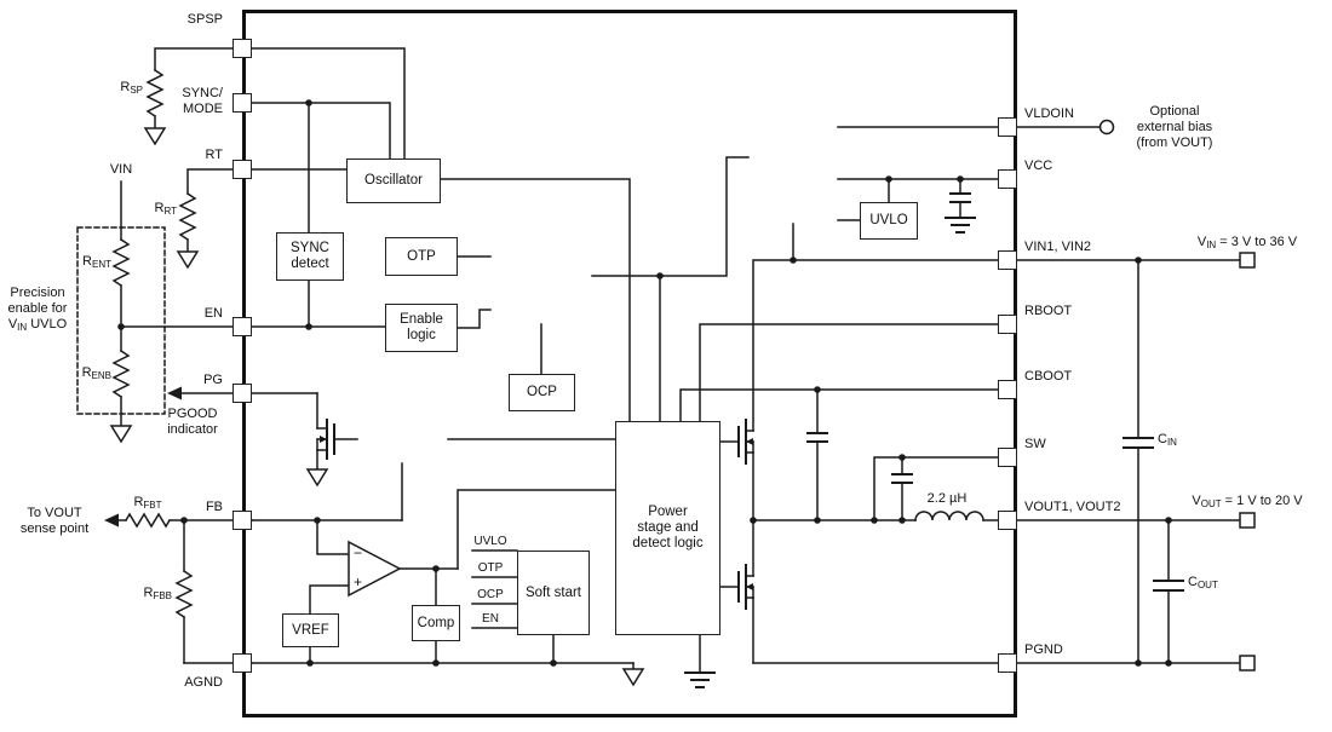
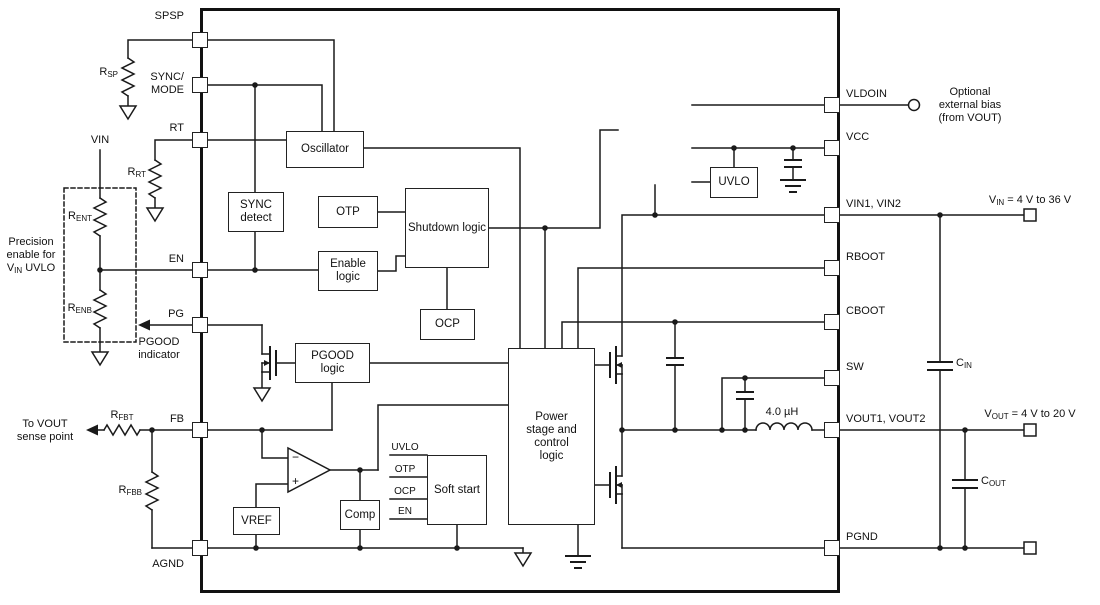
  Oscillator
  SYNC detect
  OTP
+ Shutdown logic
  Enable logic
  OCP
+ PGOOD logic
- Power stage and detect logic
+ Power stage and control logic
  Soft start
  Comp
  VREF
  UVLO
  −
  +
  UVLO
  OTP
  OCP
  EN
  SPSP
  SYNC/
  MODE
  RT
  EN
  PG
  FB
  AGND
  VLDOIN
  VCC
  VIN1, VIN2
  RBOOT
  CBOOT
  SW
  VOUT1, VOUT2
  PGND
  RSP
  VIN
  RRT
  RENT
  RENB
  Precision
  enable for
  VIN UVLO
  PGOOD
  indicator
  RFBT
  To VOUT
  sense point
  RFBB
  Optional
  external bias
  (from VOUT)
- VIN = 3 V to 36 V
+ VIN = 4 V to 36 V
  CIN
- VOUT = 1 V to 20 V
+ VOUT = 4 V to 20 V
  COUT
- 2.2 µH
+ 4.0 µH
